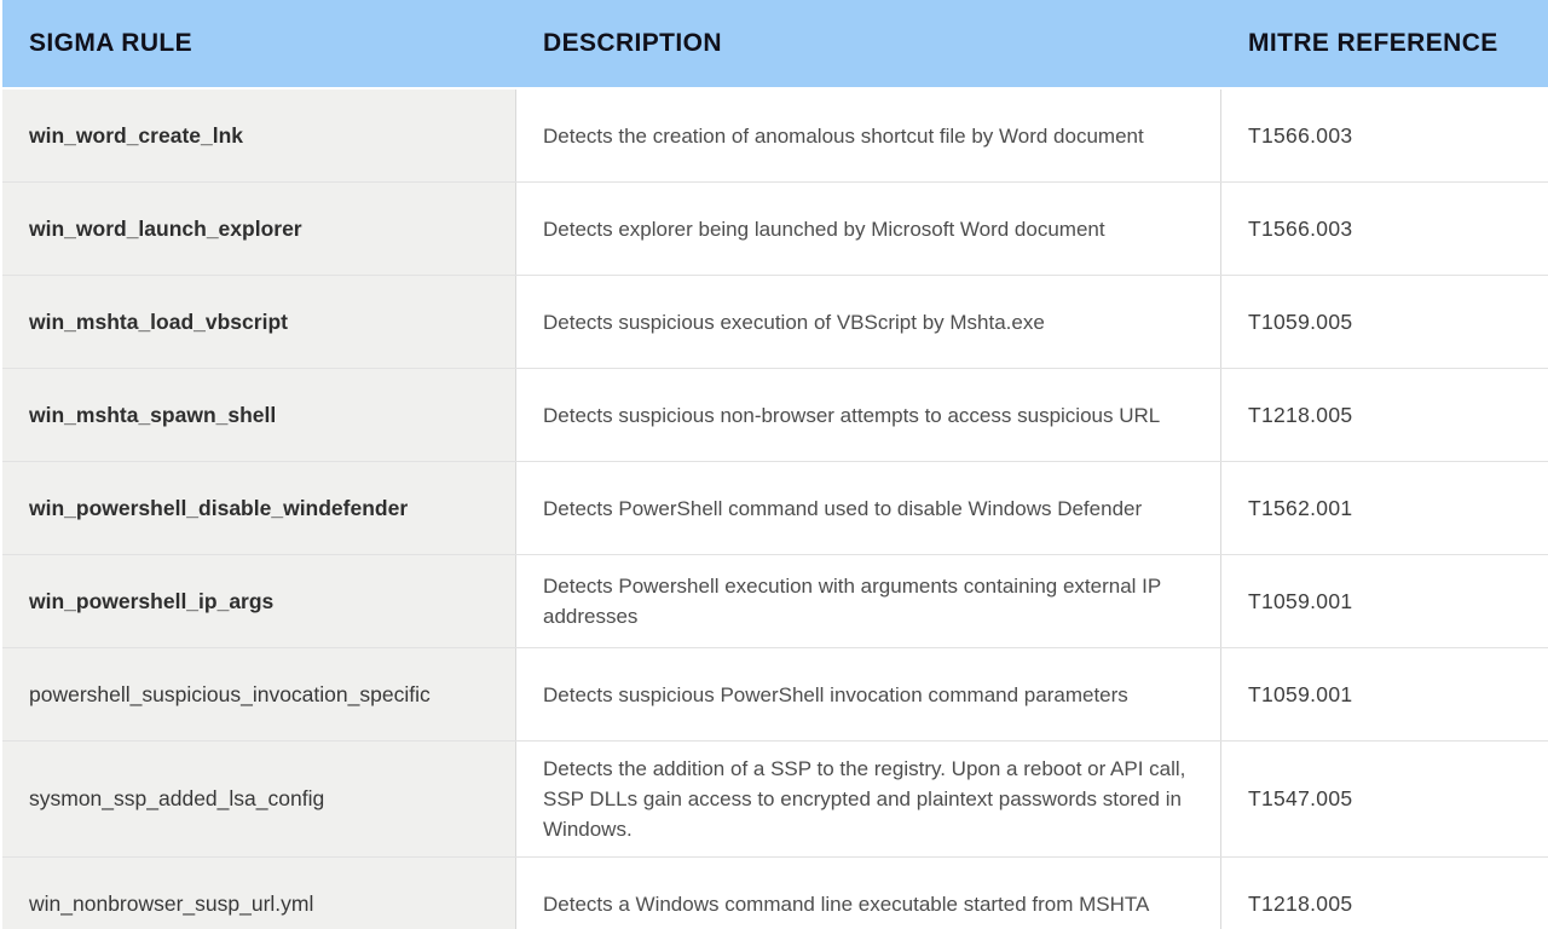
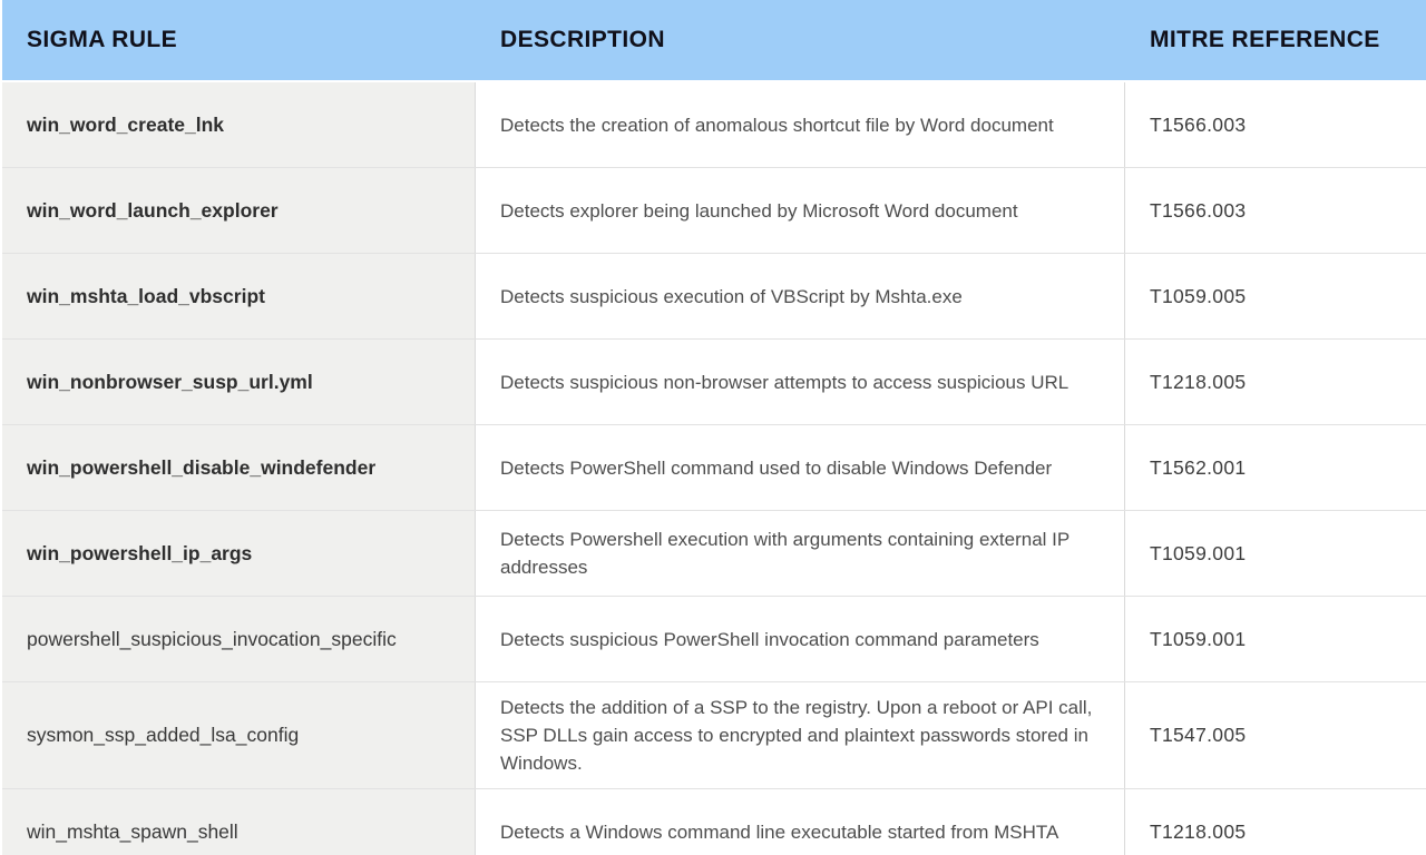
  SIGMA RULE
  DESCRIPTION
  MITRE REFERENCE
  win_word_create_lnk
  Detects the creation of anomalous shortcut file by Word document
  T1566.003
  win_word_launch_explorer
  Detects explorer being launched by Microsoft Word document
  T1566.003
  win_mshta_load_vbscript
  Detects suspicious execution of VBScript by Mshta.exe
  T1059.005
- win_mshta_spawn_shell
+ win_nonbrowser_susp_url.yml
  Detects suspicious non-browser attempts to access suspicious URL
  T1218.005
  win_powershell_disable_windefender
  Detects PowerShell command used to disable Windows Defender
  T1562.001
  win_powershell_ip_args
  Detects Powershell execution with arguments containing external IP addresses
  T1059.001
  powershell_suspicious_invocation_specific
  Detects suspicious PowerShell invocation command parameters
  T1059.001
  sysmon_ssp_added_lsa_config
  Detects the addition of a SSP to the registry. Upon a reboot or API call, SSP DLLs gain access to encrypted and plaintext passwords stored in Windows.
  T1547.005
- win_nonbrowser_susp_url.yml
+ win_mshta_spawn_shell
  Detects a Windows command line executable started from MSHTA
  T1218.005
